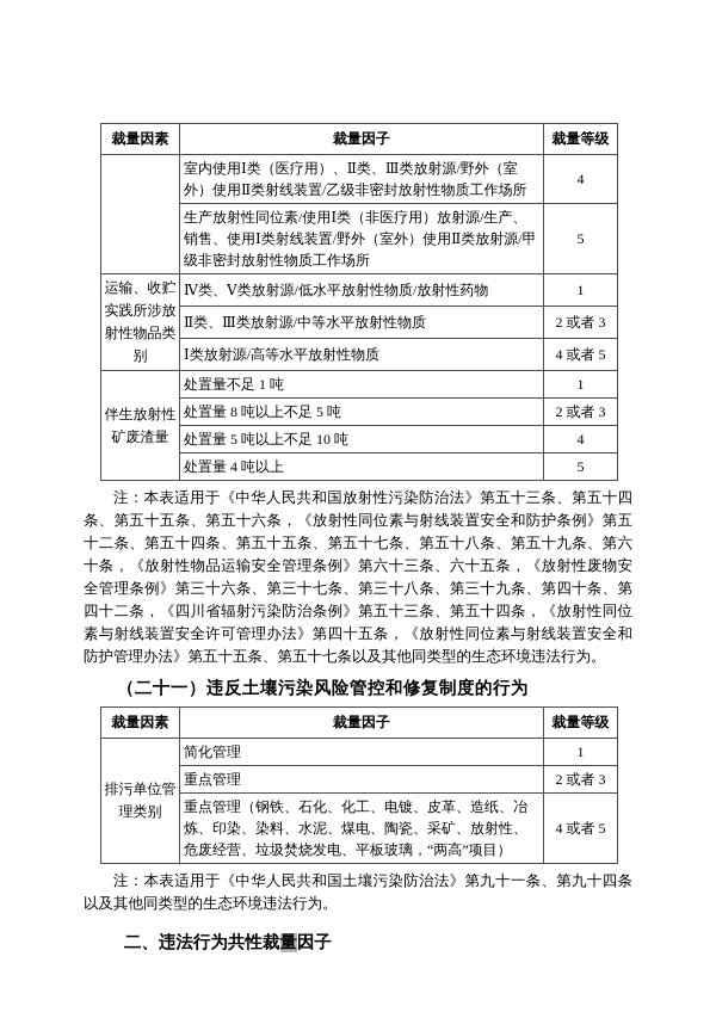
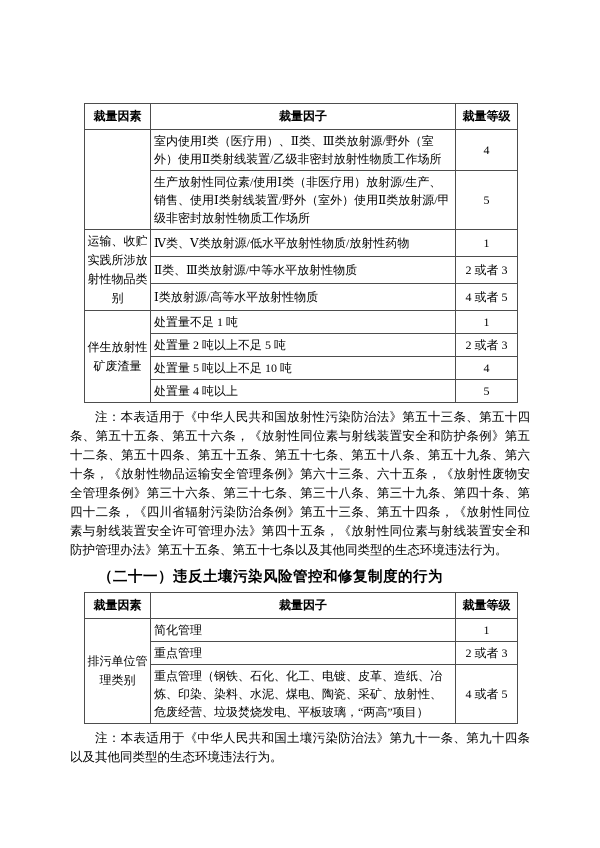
  裁量因素	裁量因子	裁量等级
  	室内使用Ⅰ类（医疗用）、Ⅱ类、Ⅲ类放射源/野外（室外）使用Ⅱ类射线装置/乙级非密封放射性物质工作场所	4
  生产放射性同位素/使用Ⅰ类（非医疗用）放射源/生产、销售、使用Ⅰ类射线装置/野外（室外）使用Ⅱ类放射源/甲级非密封放射性物质工作场所	5
  运输、收贮实践所涉放射性物品类别	Ⅳ类、Ⅴ类放射源/低水平放射性物质/放射性药物	1
  Ⅱ类、Ⅲ类放射源/中等水平放射性物质	2 或者 3
  Ⅰ类放射源/高等水平放射性物质	4 或者 5
  伴生放射性矿废渣量	处置量不足 1 吨	1
- 处置量 8 吨以上不足 5 吨	2 或者 3
+ 处置量 2 吨以上不足 5 吨	2 或者 3
  处置量 5 吨以上不足 10 吨	4
  处置量 4 吨以上	5
  注：本表适用于《中华人民共和国放射性污染防治法》第五十三条、第五十四条、第五十五条、第五十六条，《放射性同位素与射线装置安全和防护条例》第五十二条、第五十四条、第五十五条、第五十七条、第五十八条、第五十九条、第六十条，《放射性物品运输安全管理条例》第六十三条、六十五条，《放射性废物安全管理条例》第三十六条、第三十七条、第三十八条、第三十九条、第四十条、第四十二条，《四川省辐射污染防治条例》第五十三条、第五十四条，《放射性同位素与射线装置安全许可管理办法》第四十五条，《放射性同位素与射线装置安全和防护管理办法》第五十五条、第五十七条以及其他同类型的生态环境违法行为。
  （二十一）违反土壤污染风险管控和修复制度的行为
  裁量因素	裁量因子	裁量等级
  排污单位管理类别	简化管理	1
  重点管理	2 或者 3
  重点管理（钢铁、石化、化工、电镀、皮革、造纸、冶炼、印染、染料、水泥、煤电、陶瓷、采矿、放射性、危废经营、垃圾焚烧发电、平板玻璃，“两高”项目）	4 或者 5
  注：本表适用于《中华人民共和国土壤污染防治法》第九十一条、第九十四条以及其他同类型的生态环境违法行为。
- 二、违法行为共性裁量因子
